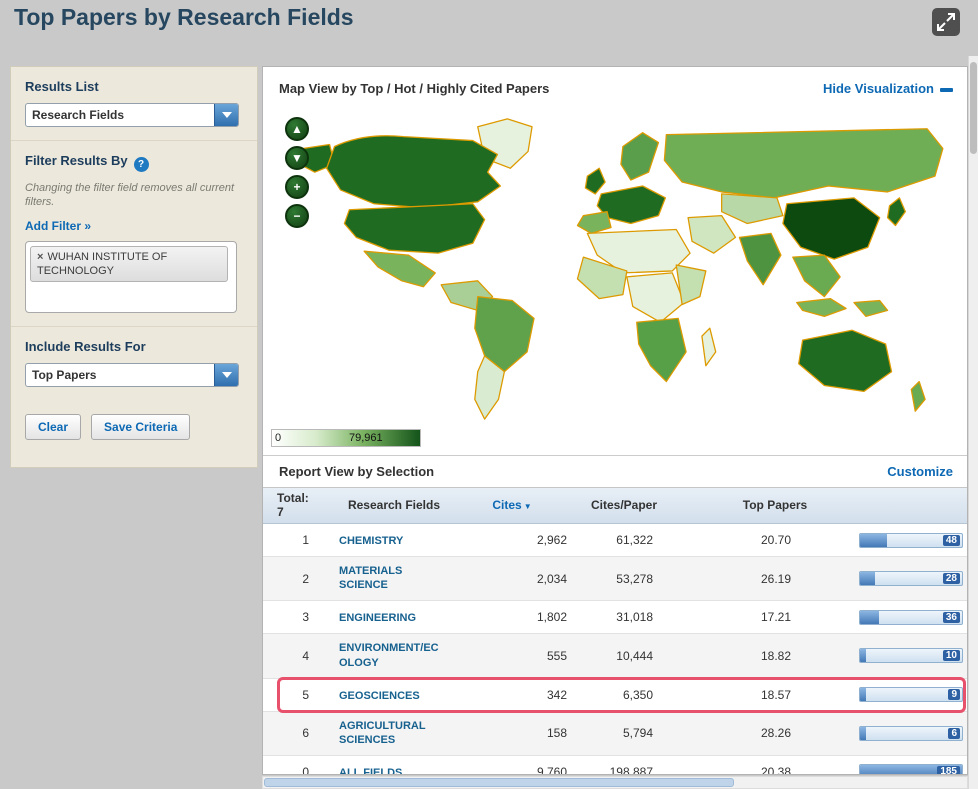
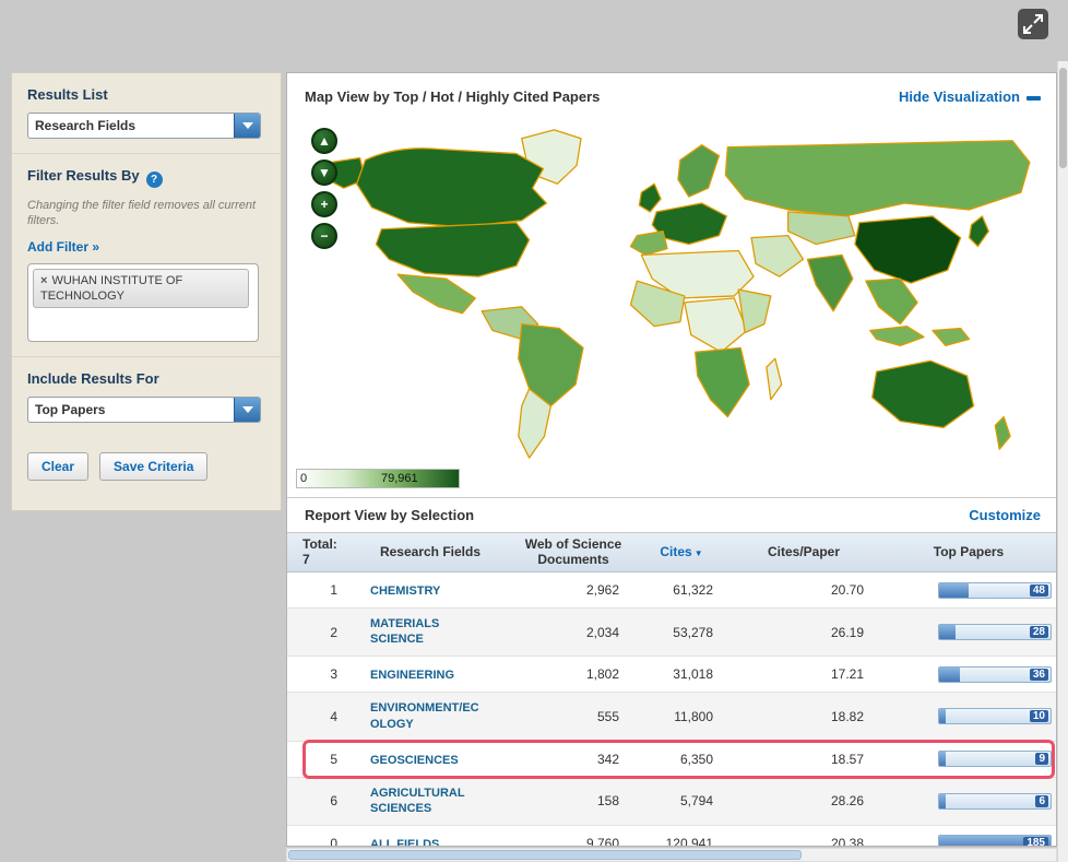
- Top Papers by Research Fields
  Results List
  Research Fields
  Filter Results By ?
  Changing the filter field removes all current filters.
  Add Filter »
  × WUHAN INSTITUTE OF TECHNOLOGY
  Include Results For
  Top Papers
  Clear
  Save Criteria
  Map View by Top / Hot / Highly Cited Papers
  Hide Visualization
  ▲
  ▼
  +
  −
  0
  79,961
  Report View by Selection
  Customize
  Total:
  7
  Research Fields
+ Web of Science Documents
  Cites ▼
  Cites/Paper
  Top Papers
  1
  CHEMISTRY
  2,962
  61,322
  20.70
  48
  2
  MATERIALS SCIENCE
  2,034
  53,278
  26.19
  28
  3
  ENGINEERING
  1,802
  31,018
  17.21
  36
  4
  ENVIRONMENT/ECOLOGY
  555
- 10,444
+ 11,800
  18.82
  10
  5
  GEOSCIENCES
  342
  6,350
  18.57
  9
  6
  AGRICULTURAL SCIENCES
  158
  5,794
  28.26
  6
  0
  ALL FIELDS
  9,760
- 198,887
+ 120,941
  20.38
  185
